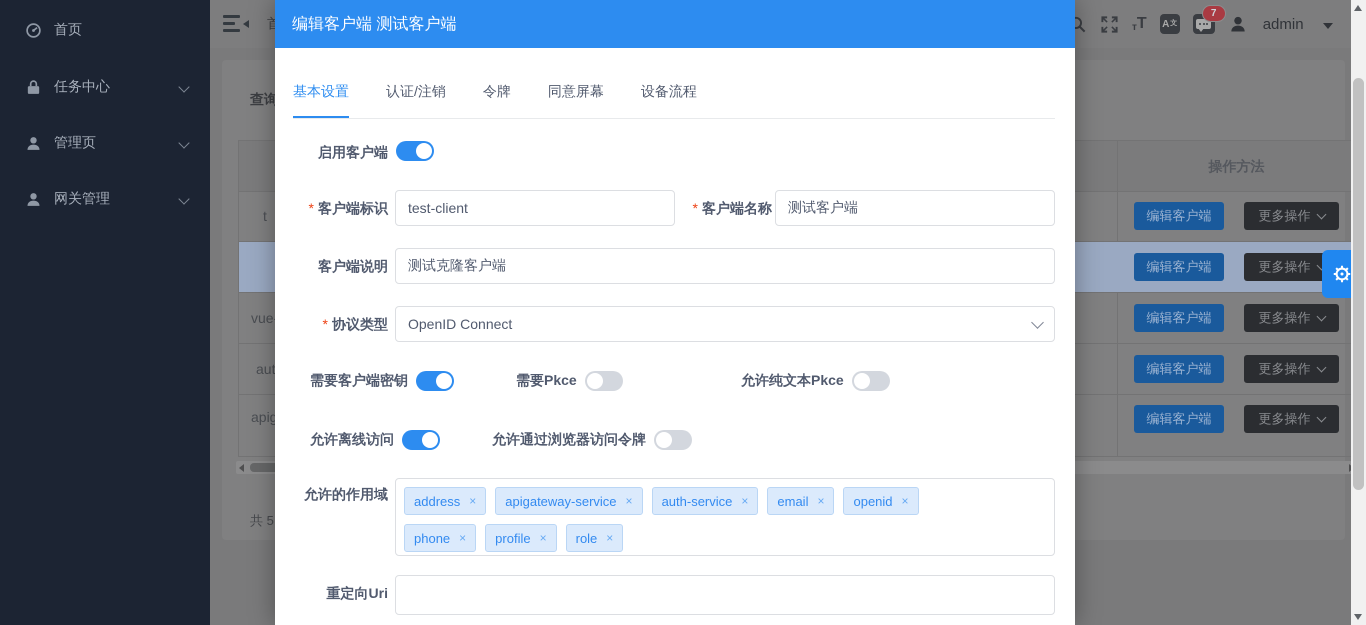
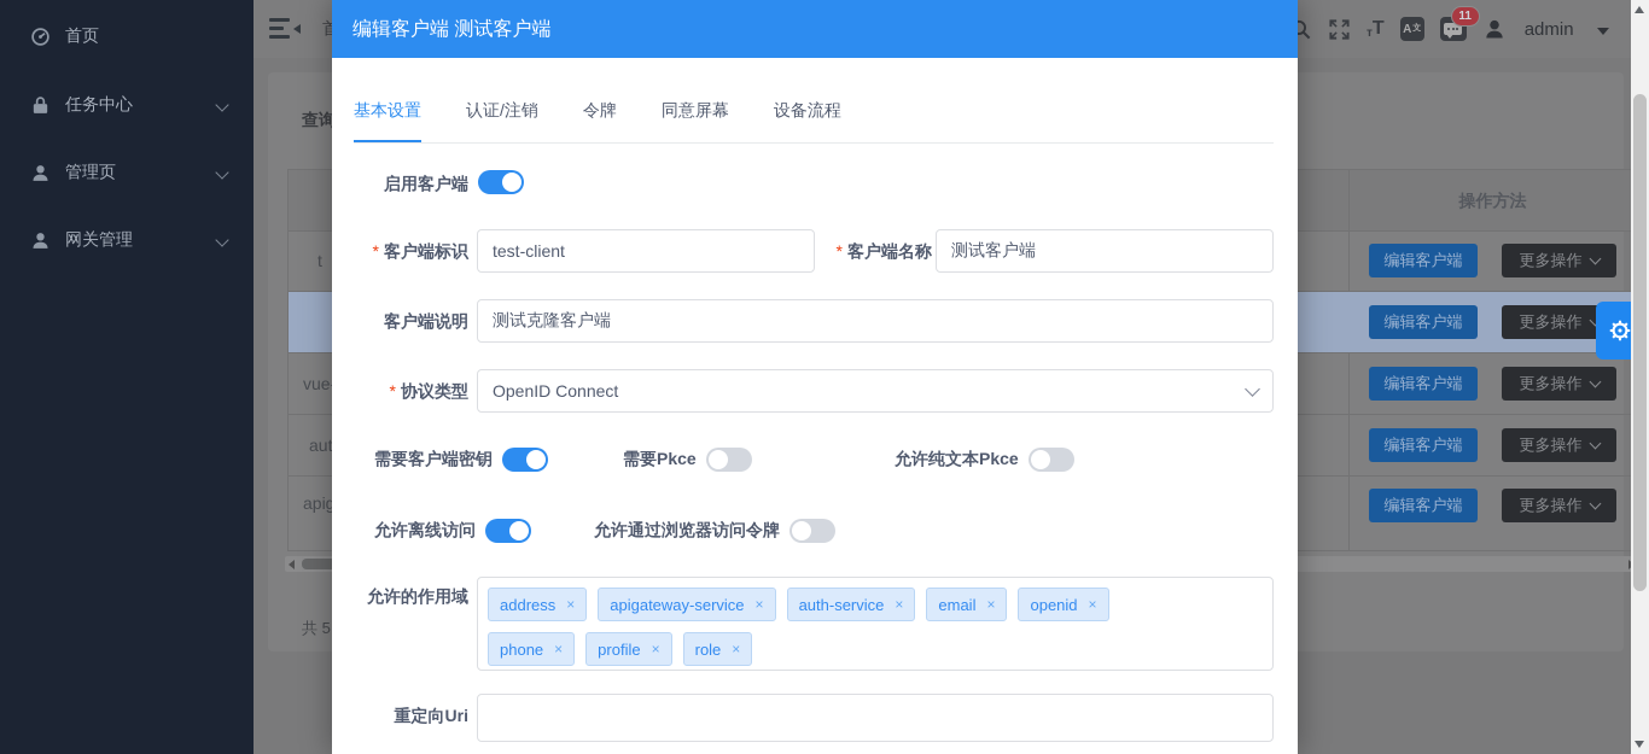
  首页
  任务中心
  管理页
  网关管理
  т
  T
  A
- 7
+ 11
  admin
  操作方法
  t
  编辑客户端
  更多操作
  编辑客户端
  更多操作
  编辑客户端
  更多操作
  aut
  编辑客户端
  更多操作
  apig
  编辑客户端
  更多操作
  共 5
  编辑客户端 测试客户端
  基本设置
  认证/注销
  令牌
  同意屏幕
  设备流程
  启用客户端
  客户端标识
  test-client
  客户端名称
  测试客户端
  客户端说明
  测试克隆客户端
  协议类型
  OpenID Connect
  需要客户端密钥
  需要Pkce
  允许纯文本Pkce
  允许离线访问
  允许通过浏览器访问令牌
  允许的作用域
  address
  ×
  apigateway-service
  ×
  auth-service
  ×
  email
  ×
  openid
  ×
  phone
  ×
  profile
  ×
  role
  ×
  重定向Uri
